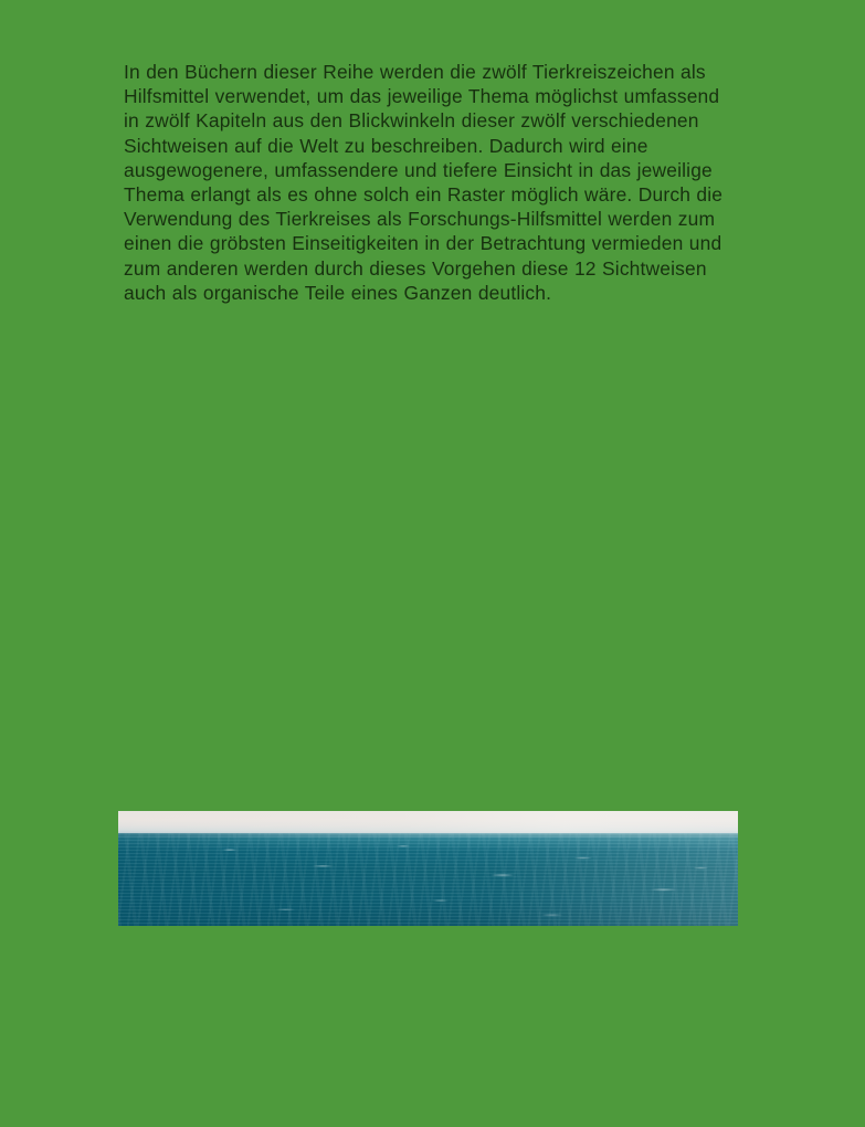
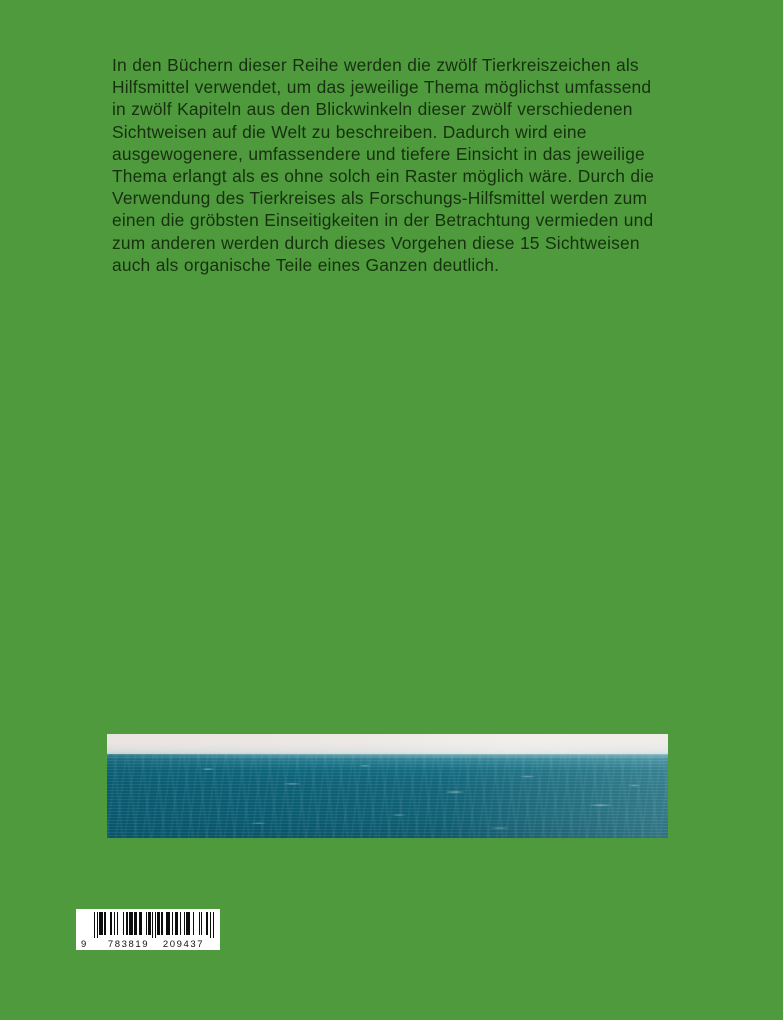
- In den Büchern dieser Reihe werden die zwölf Tierkreiszeichen als Hilfsmittel verwendet, um das jeweilige Thema möglichst umfassend in zwölf Kapiteln aus den Blickwinkeln dieser zwölf verschiedenen Sichtweisen auf die Welt zu beschreiben. Dadurch wird eine ausgewogenere, umfassendere und tiefere Einsicht in das jeweilige Thema erlangt als es ohne solch ein Raster möglich wäre. Durch die Verwendung des Tierkreises als Forschungs-Hilfsmittel werden zum einen die gröbsten Einseitigkeiten in der Betrachtung vermieden und zum anderen werden durch dieses Vorgehen diese 12 Sichtweisen auch als organische Teile eines Ganzen deutlich.
+ In den Büchern dieser Reihe werden die zwölf Tierkreiszeichen als Hilfsmittel verwendet, um das jeweilige Thema möglichst umfassend in zwölf Kapiteln aus den Blickwinkeln dieser zwölf verschiedenen Sichtweisen auf die Welt zu beschreiben. Dadurch wird eine ausgewogenere, umfassendere und tiefere Einsicht in das jeweilige Thema erlangt als es ohne solch ein Raster möglich wäre. Durch die Verwendung des Tierkreises als Forschungs-Hilfsmittel werden zum einen die gröbsten Einseitigkeiten in der Betrachtung vermieden und zum anderen werden durch dieses Vorgehen diese 15 Sichtweisen auch als organische Teile eines Ganzen deutlich.
+ 9
+ 783819
+ 209437
